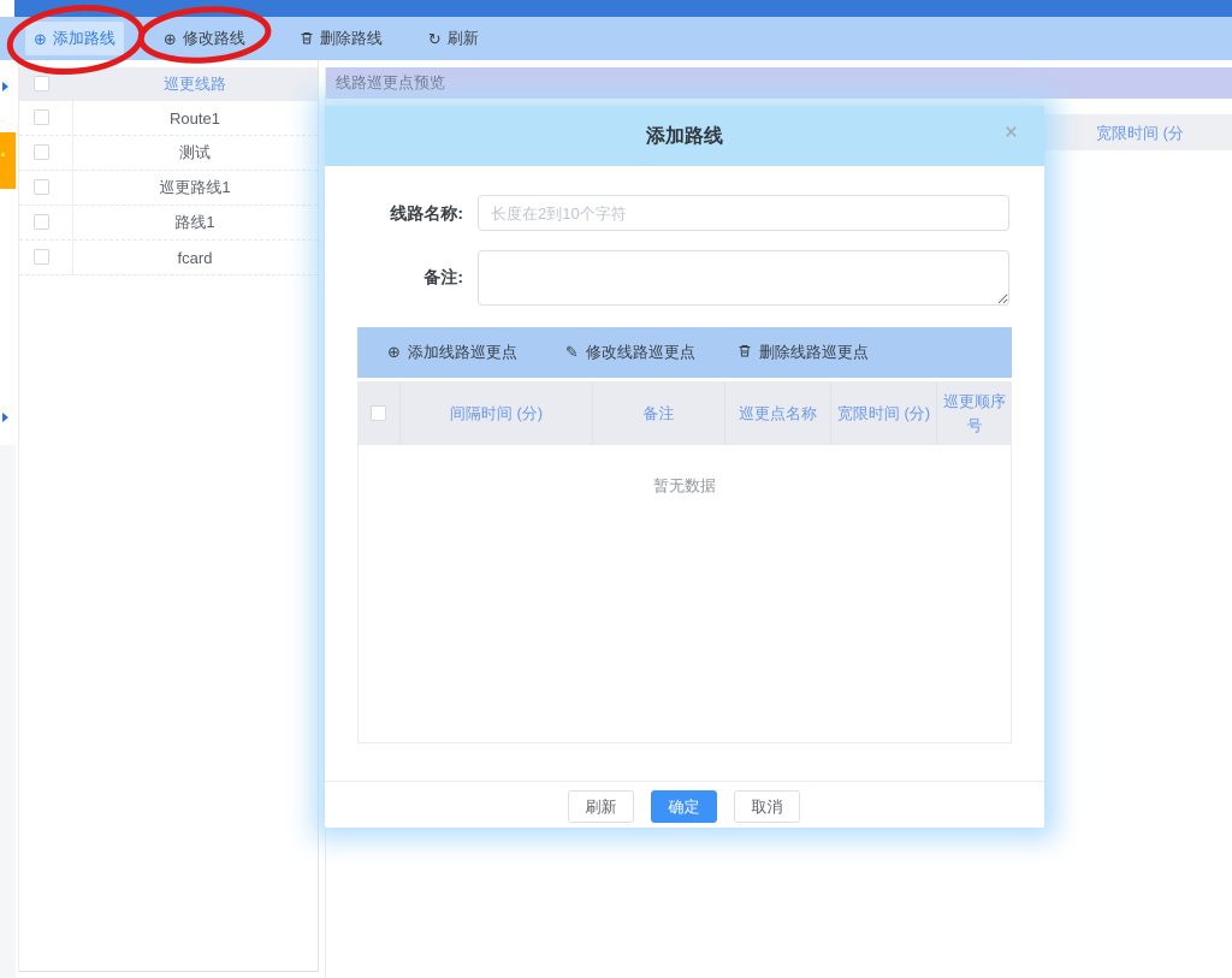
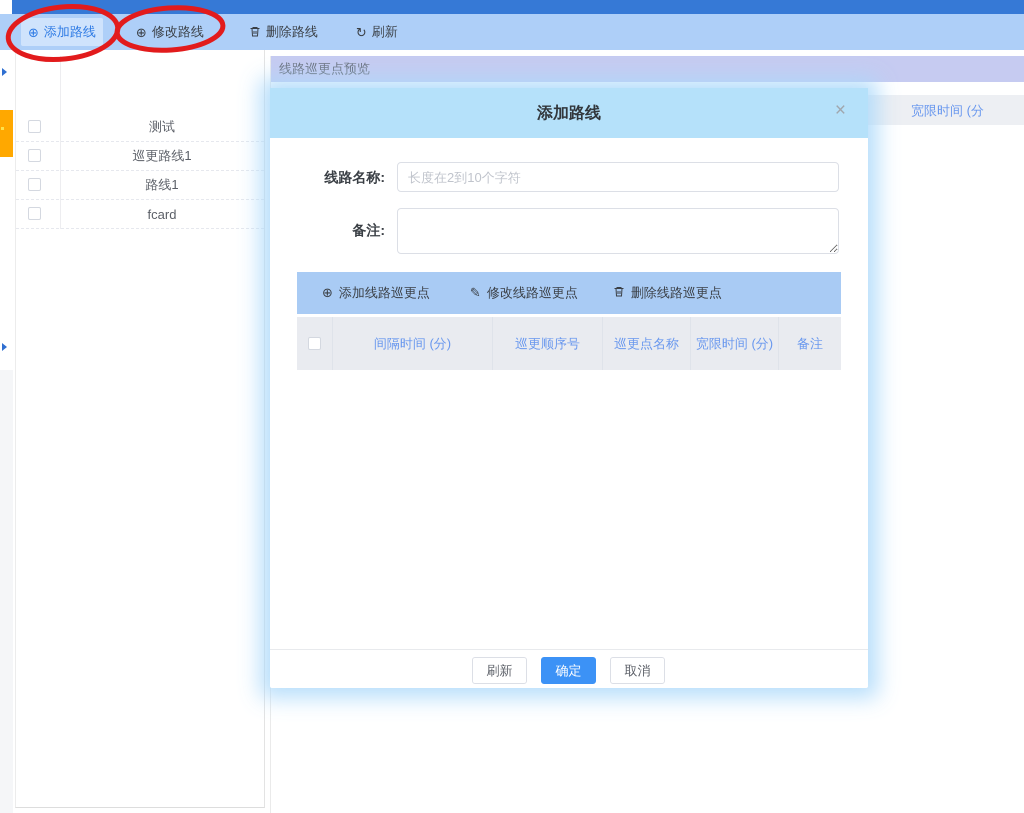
  ⊕
  添加路线
  ⊕
  修改路线
  删除路线
  ↻
  刷新
- 巡更线路
- Route1
  测试
  巡更路线1
  路线1
  fcard
  线路巡更点预览
  宽限时间 (分
  添加路线
  ×
  线路名称:
  长度在2到10个字符
  备注:
  ⊕
  添加线路巡更点
  ✎
  修改线路巡更点
  删除线路巡更点
  间隔时间 (分)
- 备注
+ 巡更顺序号
  巡更点名称
  宽限时间 (分)
- 巡更顺序号
+ 备注
- 暂无数据
  刷新
  确定
  取消
